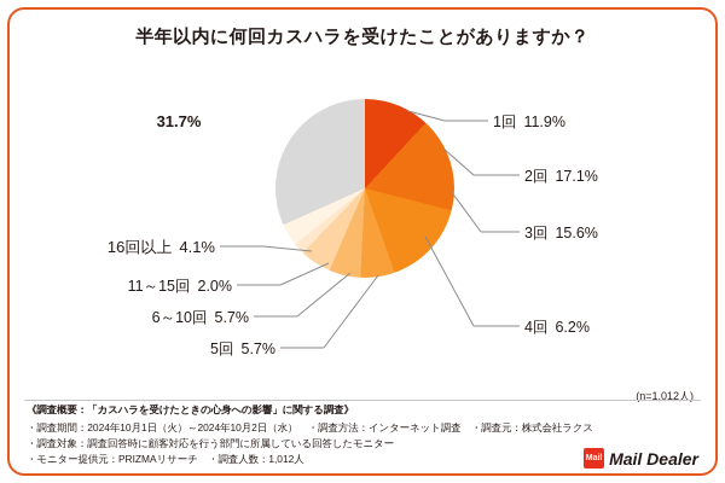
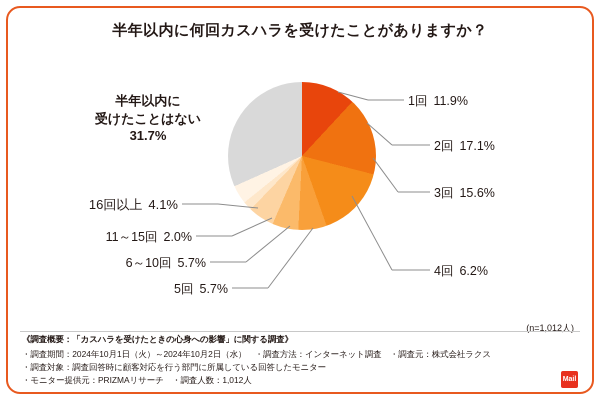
  半年以内に何回カスハラを受けたことがありますか？
  1回 11.9%
  2回 17.1%
  3回 15.6%
  4回 6.2%
  5回 5.7%
  6～10回 5.7%
  11～15回 2.0%
  16回以上 4.1%
+ 半年以内に
+ 受けたことはない
  31.7%
  (n=1,012人)
  《調査概要：「カスハラを受けたときの心身への影響」に関する調査》
  ・調査期間：2024年10月1日（火）～2024年10月2日（水） ・調査方法：インターネット調査 ・調査元：株式会社ラクス
  ・調査対象：調査回答時に顧客対応を行う部門に所属している回答したモニター
  ・モニター提供元：PRIZMAリサーチ ・調査人数：1,012人
- Mail Dealer
